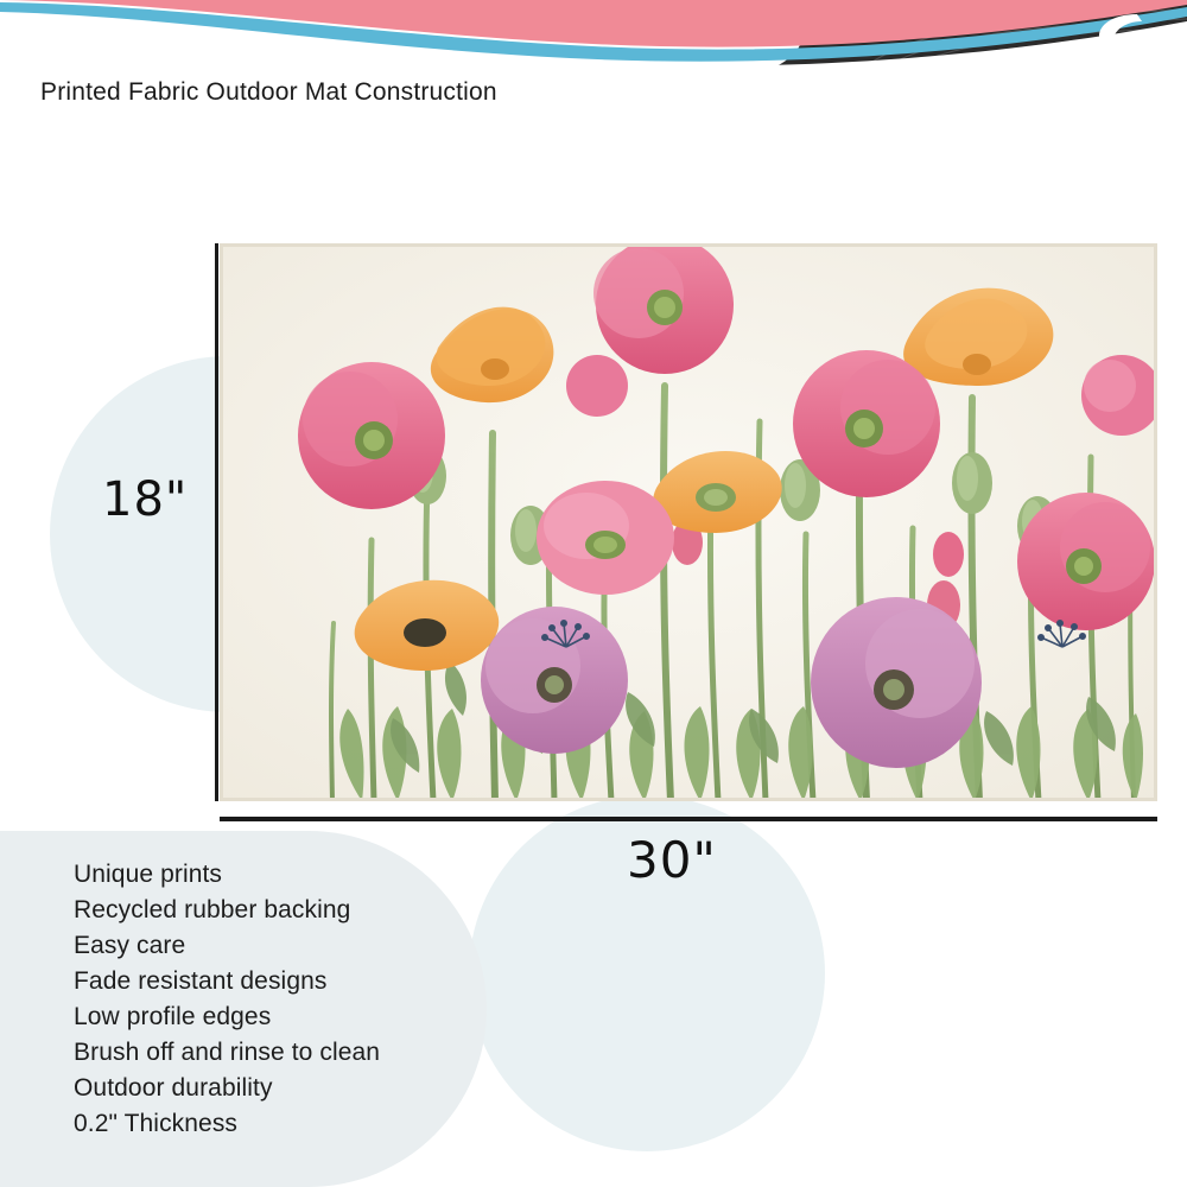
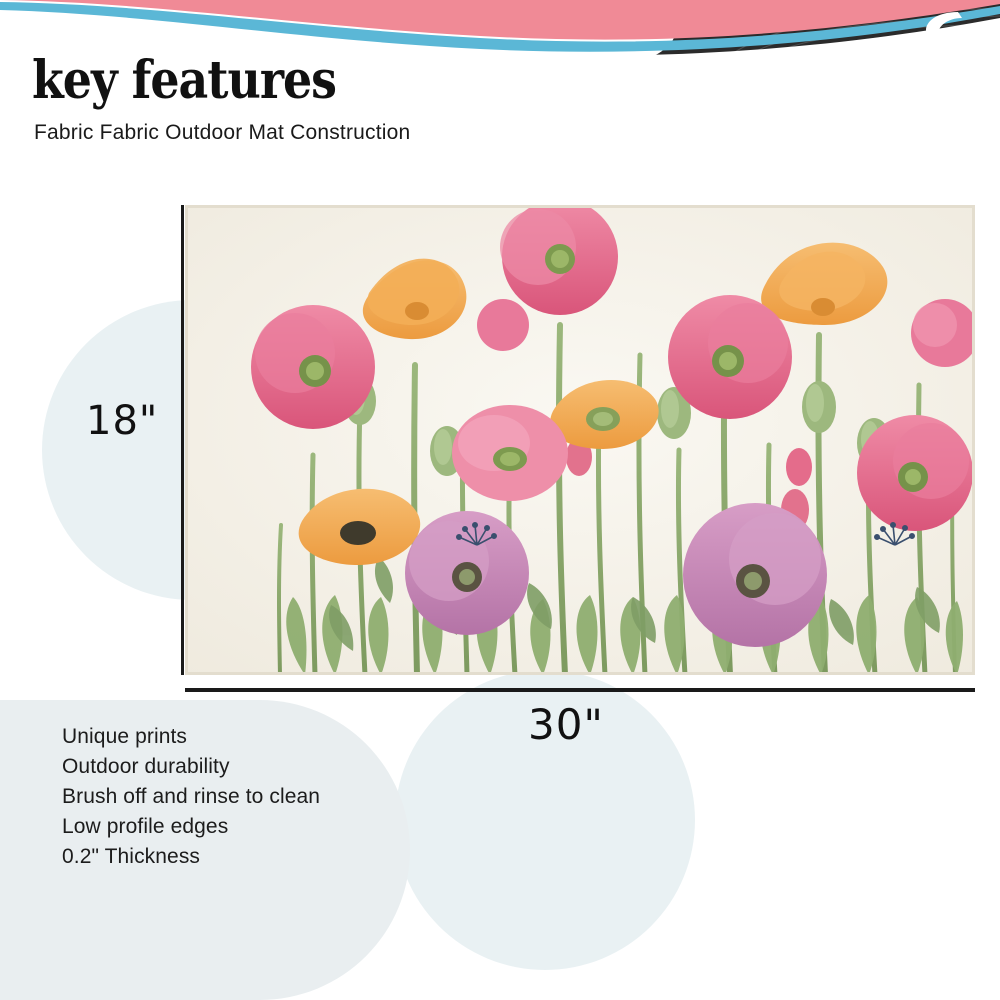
+ key features
- Printed Fabric Outdoor Mat Construction
+ Fabric Fabric Outdoor Mat Construction
  18"
  30"
  Unique prints
- Recycled rubber backing
- Easy care
- Fade resistant designs
- Low profile edges
+ Outdoor durability
  Brush off and rinse to clean
- Outdoor durability
+ Low profile edges
  0.2" Thickness
